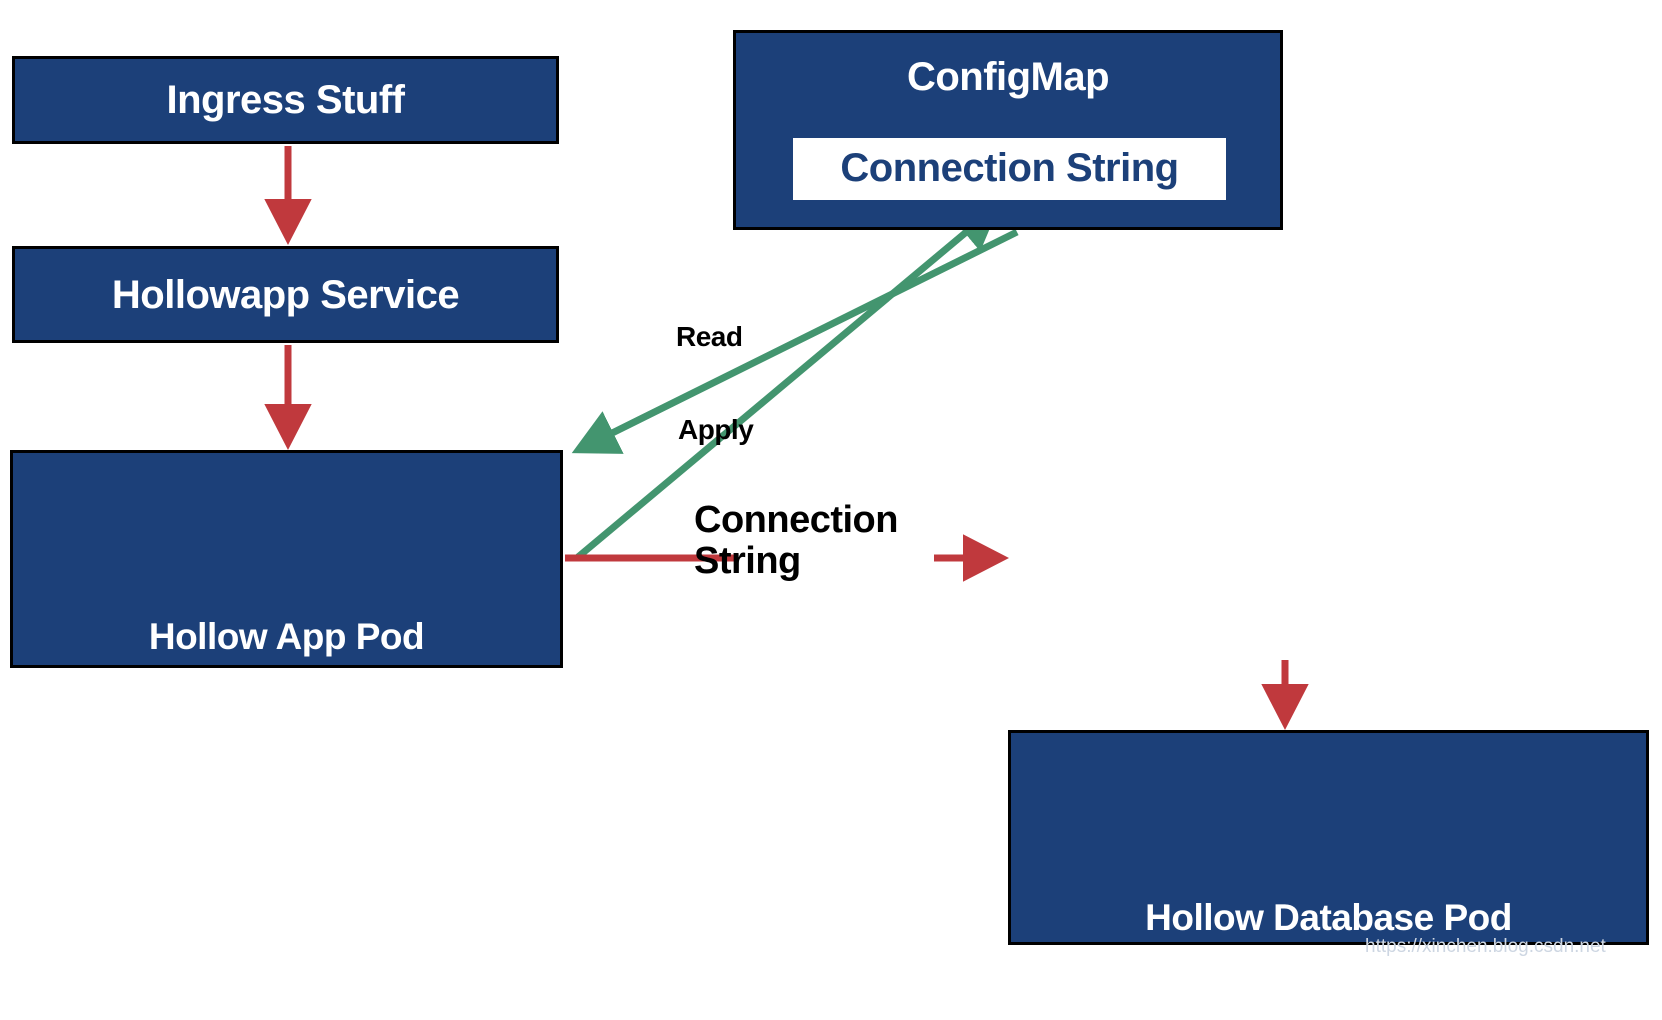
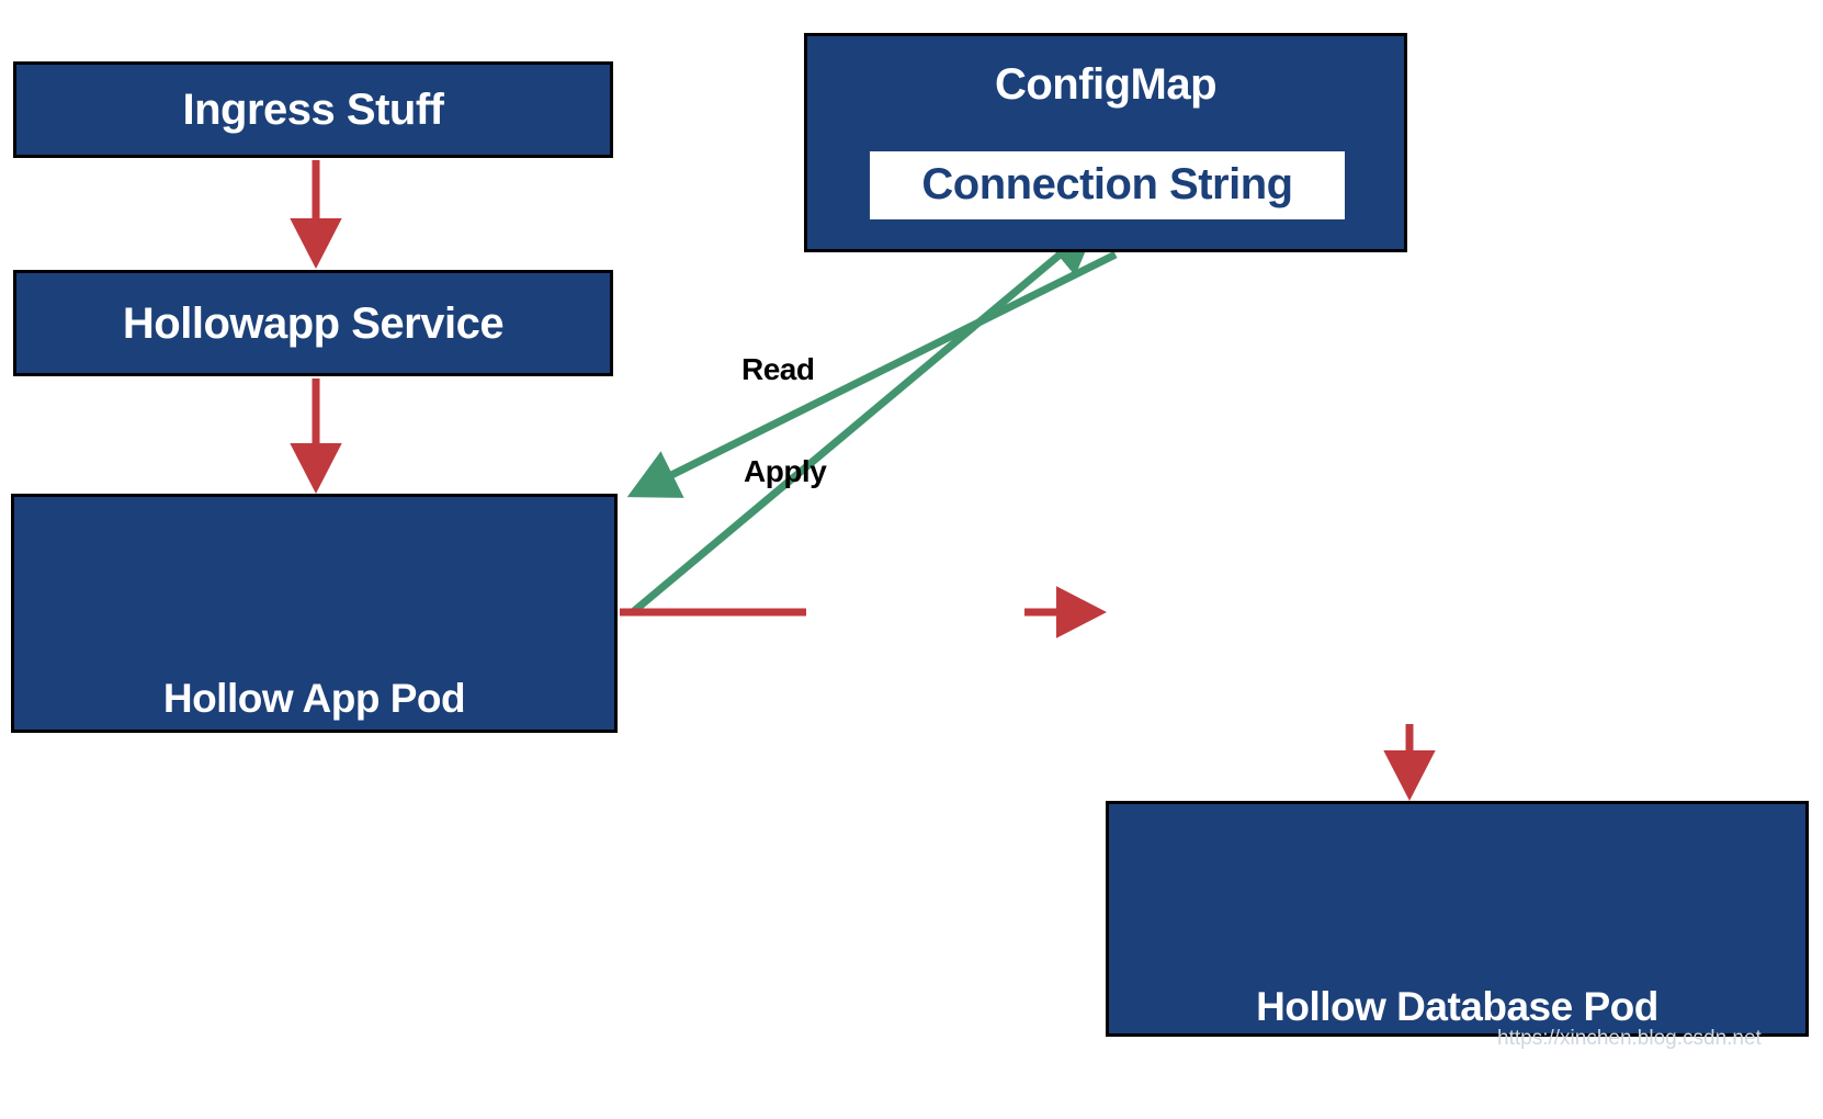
  Ingress Stuff
  Hollowapp Service
  ConfigMap
  Connection String
  Hollow App Pod
  Hollow Database Pod
  Read
  Apply
- Connection
- String
  https://xinchen.blog.csdn.net
